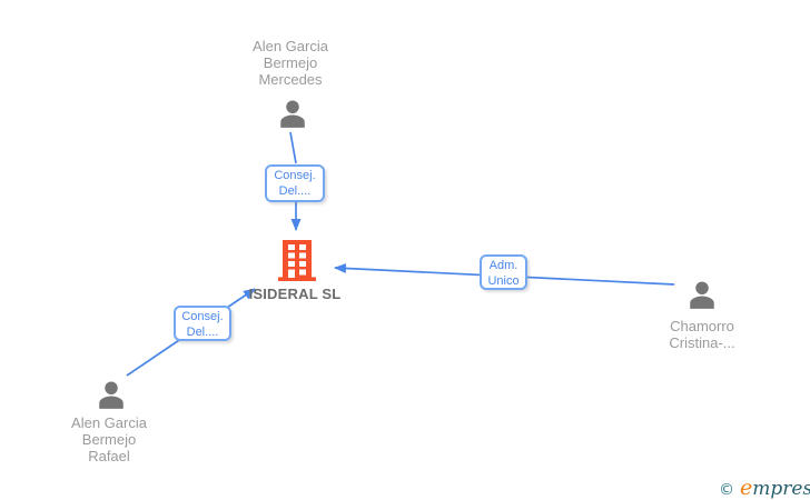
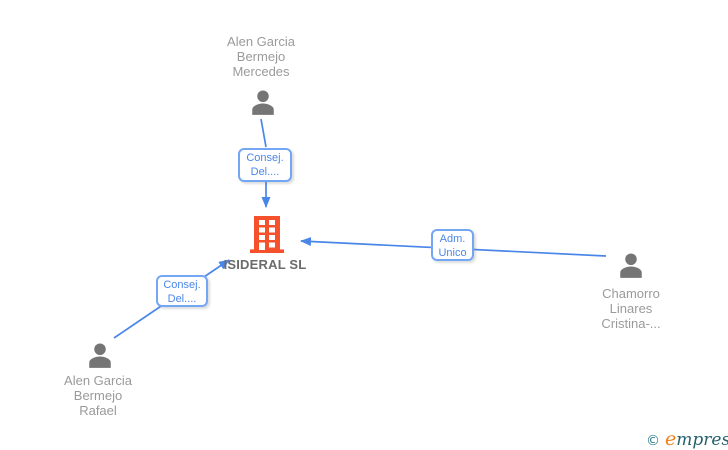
  Alen Garcia
  Bermejo
  Mercedes
  Consej.
  Del....
  ISIDERAL SL
  Adm.
  Unico
  Chamorro
+ Linares
  Cristina-...
  Consej.
  Del....
  Alen Garcia
  Bermejo
  Rafael
  ©
  empres
